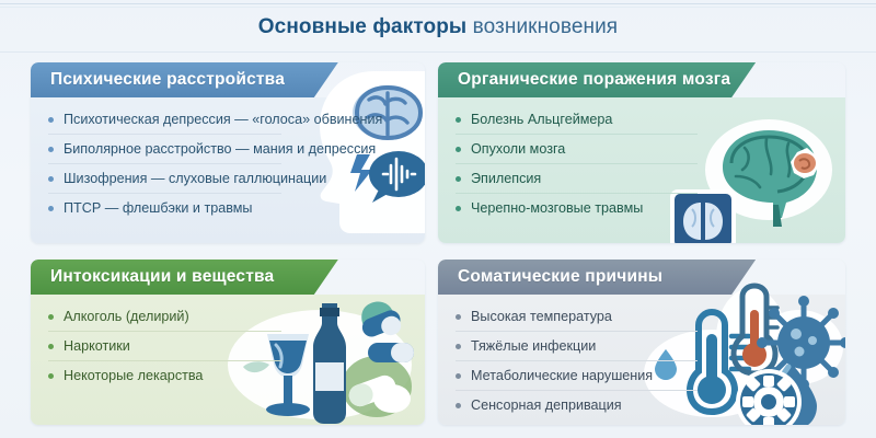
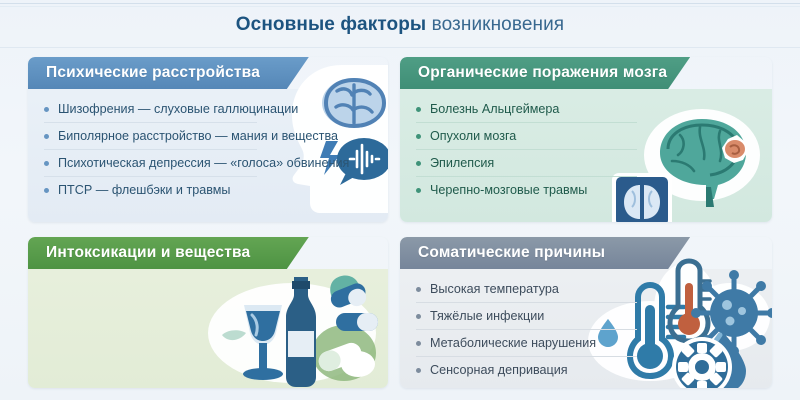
  Основные факторы возникновения
  Психические расстройства
- Психотическая депрессия — «голоса» обвинения
+ Шизофрения — слуховые галлюцинации
- Биполярное расстройство — мания и депрессия
+ Биполярное расстройство — мания и вещества
- Шизофрения — слуховые галлюцинации
+ Психотическая депрессия — «голоса» обвинения
  ПТСР — флешбэки и травмы
  Органические поражения мозга
  Болезнь Альцгеймера
  Опухоли мозга
  Эпилепсия
  Черепно-мозговые травмы
  Интоксикации и вещества
- Алкоголь (делирий)
- Наркотики
- Некоторые лекарства
  Соматические причины
  Высокая температура
  Тяжёлые инфекции
  Метаболические нарушения
  Сенсорная депривация
